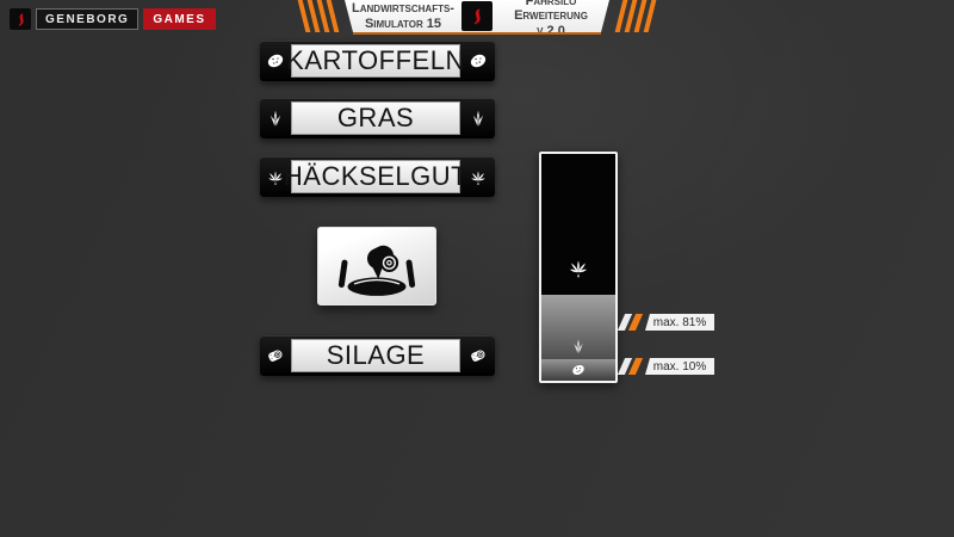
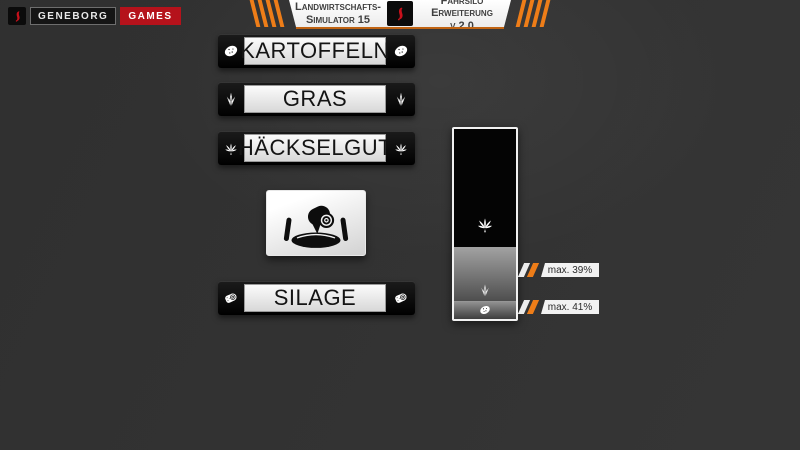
  GENEBORG
  GAMES
  Landwirtschafts-
  Simulator 15
  Fahrsilo
  Erweiterung v.2.0
  KARTOFFELN
  GRAS
  HÄCKSELGUT
  SILAGE
- max. 81%
+ max. 39%
- max. 10%
+ max. 41%
